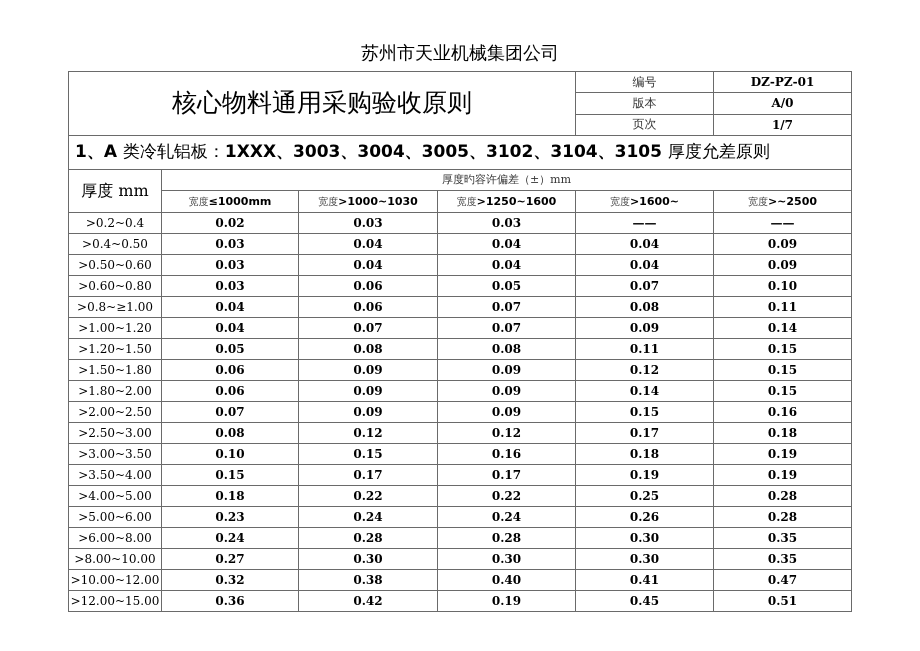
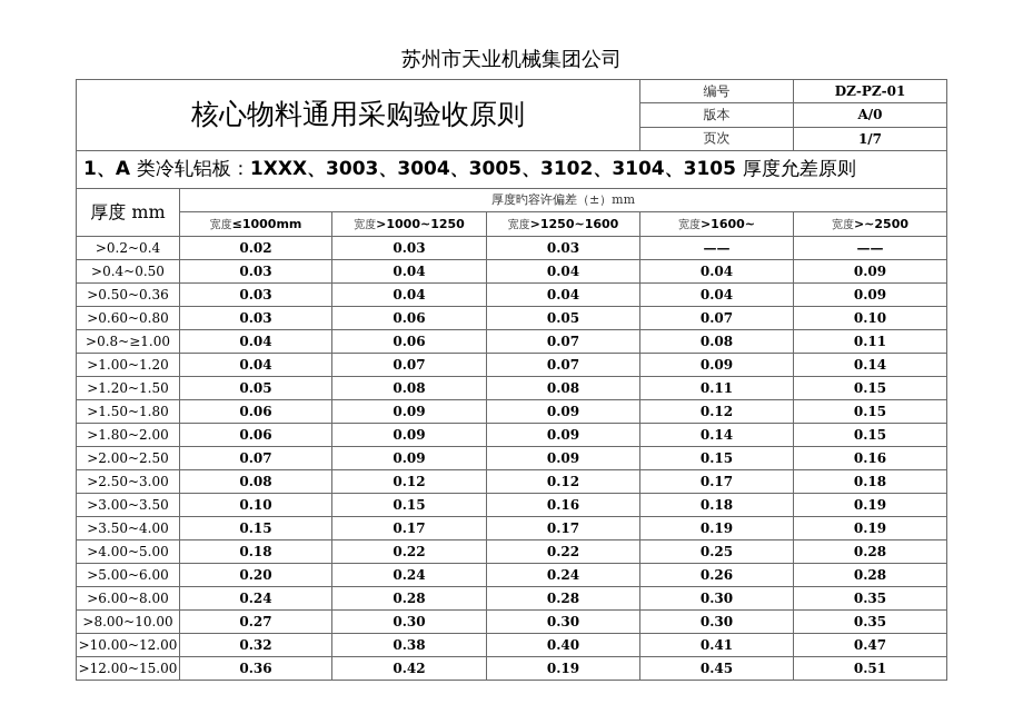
  苏州市天业机械集团公司
  核心物料通用采购验收原则	编号	DZ-PZ-01
  版本	A/0
  页次	1/7
  1、A 类冷轧铝板：1XXX、3003、3004、3005、3102、3104、3105 厚度允差原则
  厚度 mm	厚度旳容许偏差（±）mm
- 宽度≤1000mm	宽度>1000~1030	宽度>1250~1600	宽度>1600~	宽度>~2500
+ 宽度≤1000mm	宽度>1000~1250	宽度>1250~1600	宽度>1600~	宽度>~2500
  >0.2~0.4	0.02	0.03	0.03	——	——
  >0.4~0.50	0.03	0.04	0.04	0.04	0.09
- >0.50~0.60	0.03	0.04	0.04	0.04	0.09
+ >0.50~0.36	0.03	0.04	0.04	0.04	0.09
  >0.60~0.80	0.03	0.06	0.05	0.07	0.10
  >0.8~≥1.00	0.04	0.06	0.07	0.08	0.11
  >1.00~1.20	0.04	0.07	0.07	0.09	0.14
  >1.20~1.50	0.05	0.08	0.08	0.11	0.15
  >1.50~1.80	0.06	0.09	0.09	0.12	0.15
  >1.80~2.00	0.06	0.09	0.09	0.14	0.15
  >2.00~2.50	0.07	0.09	0.09	0.15	0.16
  >2.50~3.00	0.08	0.12	0.12	0.17	0.18
  >3.00~3.50	0.10	0.15	0.16	0.18	0.19
  >3.50~4.00	0.15	0.17	0.17	0.19	0.19
  >4.00~5.00	0.18	0.22	0.22	0.25	0.28
- >5.00~6.00	0.23	0.24	0.24	0.26	0.28
+ >5.00~6.00	0.20	0.24	0.24	0.26	0.28
  >6.00~8.00	0.24	0.28	0.28	0.30	0.35
  >8.00~10.00	0.27	0.30	0.30	0.30	0.35
  >10.00~12.00	0.32	0.38	0.40	0.41	0.47
  >12.00~15.00	0.36	0.42	0.19	0.45	0.51
